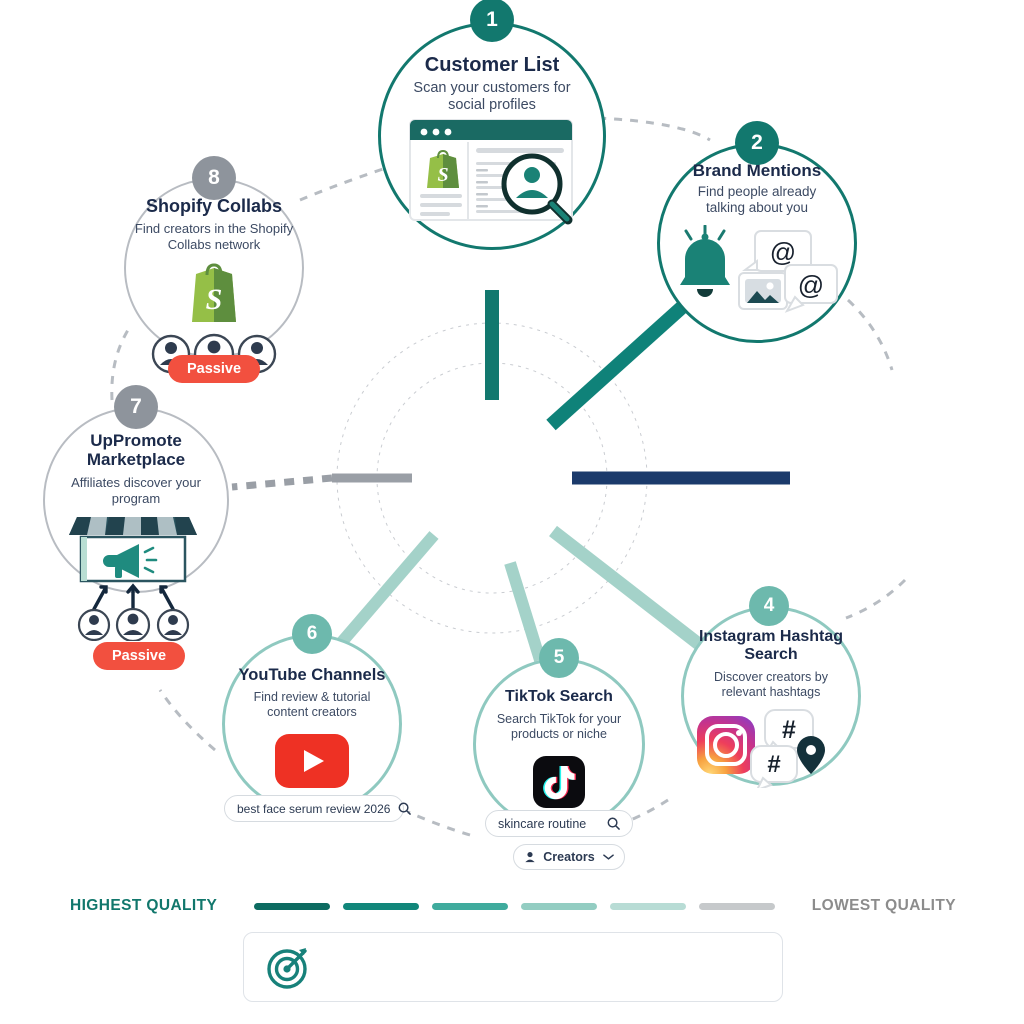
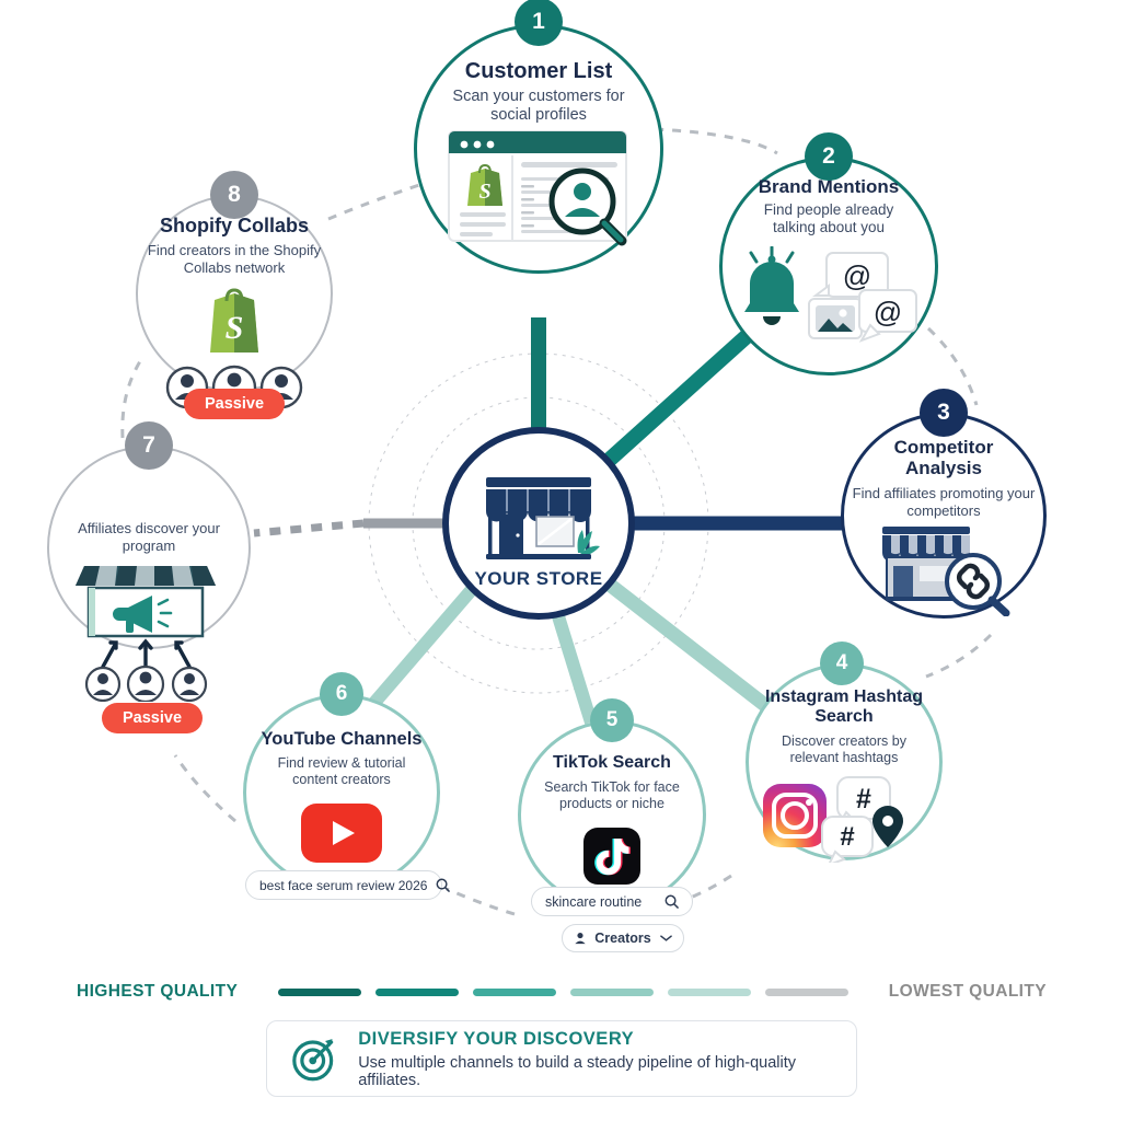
+ YOUR STORE
  1
  Customer List
  Scan your customers for social profiles
  S
  2
  Brand Mentions
  Find people already talking about you
  @
  @
+ 3
+ Competitor Analysis
+ Find affiliates promoting your competitors
  4
  Instagram Hashtag Search
  Discover creators by relevant hashtags
  #
  #
  5
  TikTok Search
- Search TikTok for your products or niche
+ Search TikTok for face products or niche
  skincare routine
  Creators
  6
  YouTube Channels
  Find review & tutorial content creators
  best face serum review 2026
  7
- UpPromote Marketplace
  Affiliates discover your program
  Passive
  8
  Shopify Collabs
  Find creators in the Shopify Collabs network
  S
  Passive
  HIGHEST QUALITY
  LOWEST QUALITY
+ DIVERSIFY YOUR DISCOVERY
+ Use multiple channels to build a steady pipeline of high-quality affiliates.
